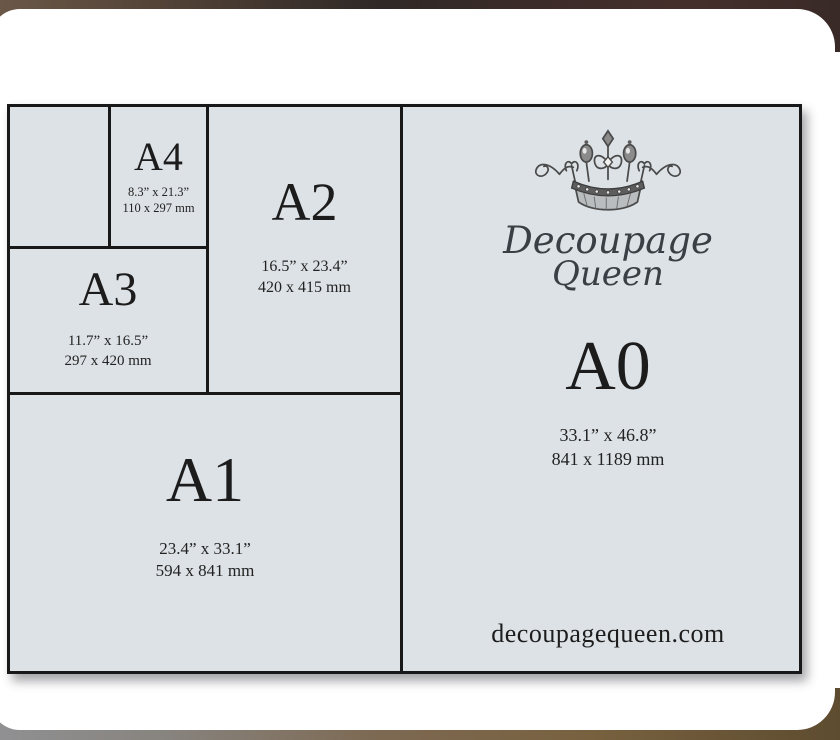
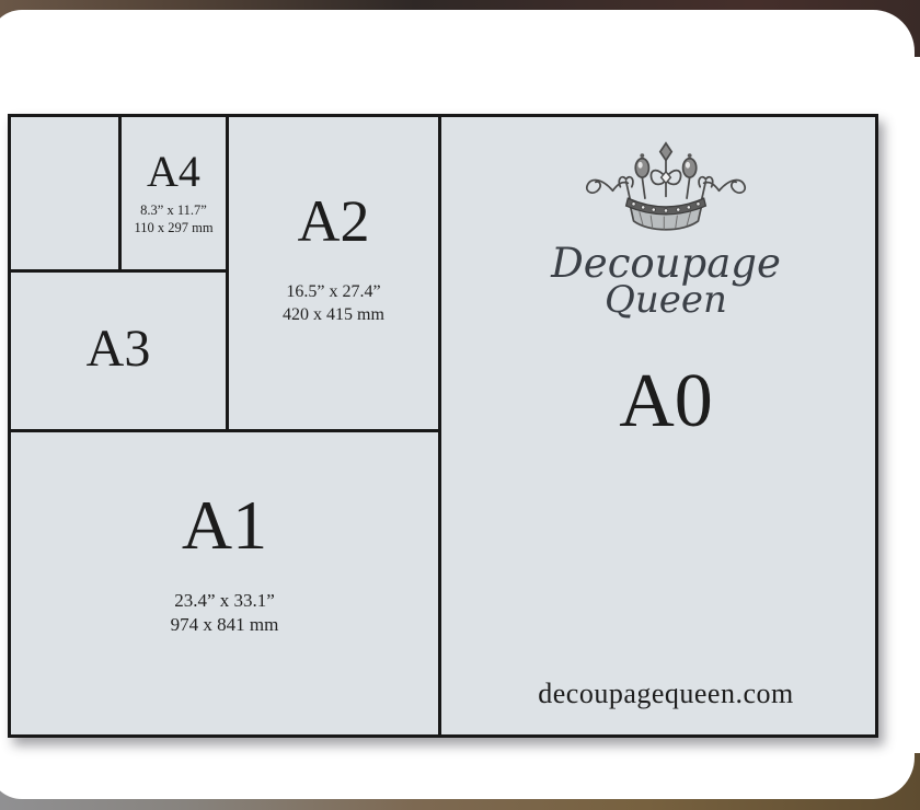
  A4
- 8.3” x 21.3”
+ 8.3” x 11.7”
  110 x 297 mm
  A2
- 16.5” x 23.4”
+ 16.5” x 27.4”
  420 x 415 mm
  A3
- 11.7” x 16.5”
- 297 x 420 mm
  A1
  23.4” x 33.1”
- 594 x 841 mm
+ 974 x 841 mm
  Decoupage
  Queen
  A0
- 33.1” x 46.8”
- 841 x 1189 mm
  decoupagequeen.com
